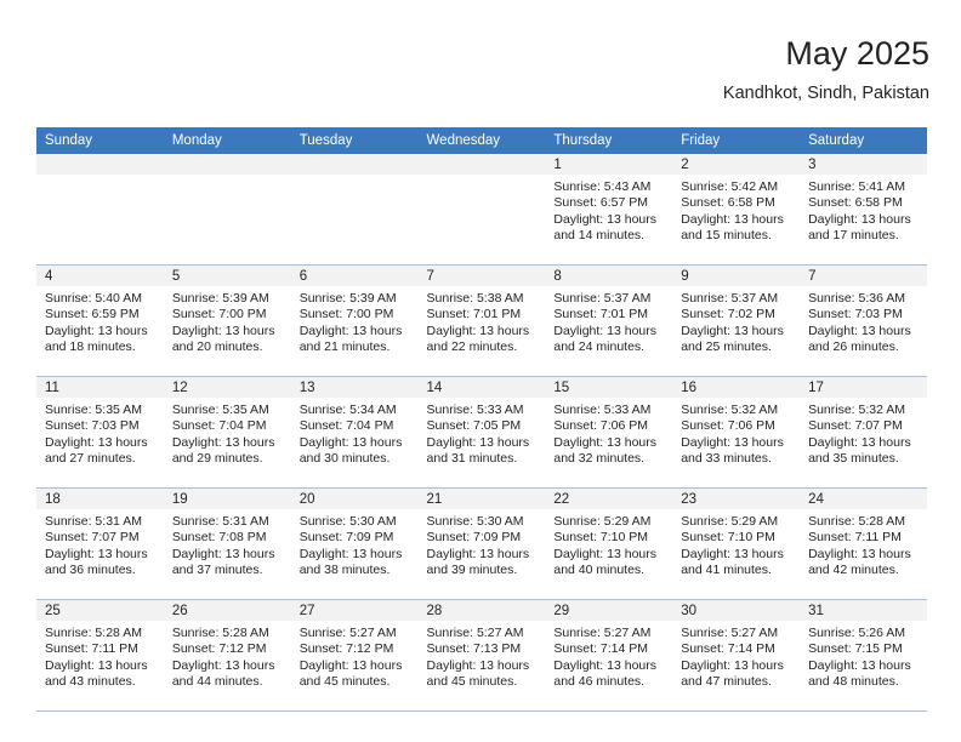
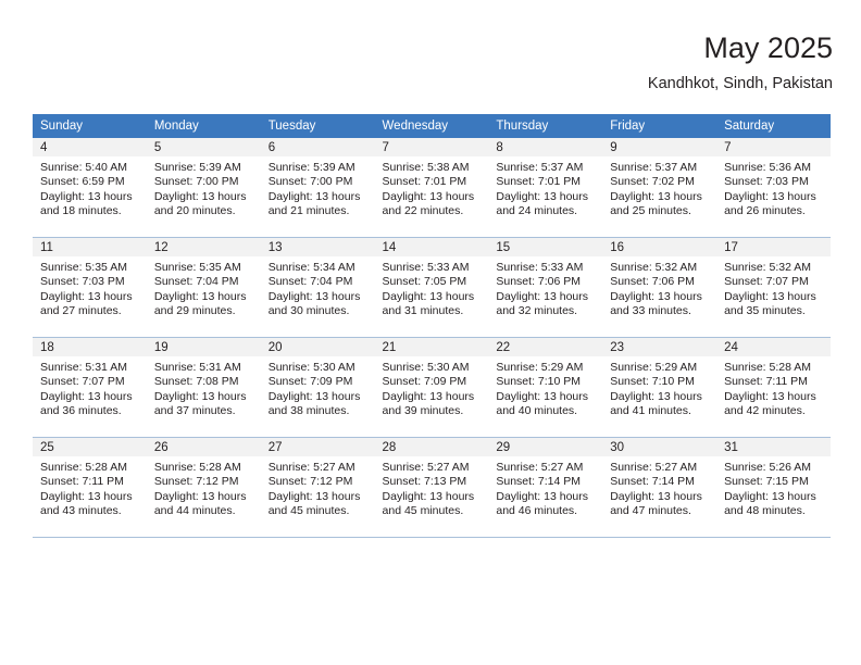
  May 2025
  Kandhkot, Sindh, Pakistan
  Sunday	Monday	Tuesday	Wednesday	Thursday	Friday	Saturday
- 				1Sunrise: 5:43 AMSunset: 6:57 PMDaylight: 13 hours and 14 minutes.	2Sunrise: 5:42 AMSunset: 6:58 PMDaylight: 13 hours and 15 minutes.	3Sunrise: 5:41 AMSunset: 6:58 PMDaylight: 13 hours and 17 minutes.
  4Sunrise: 5:40 AMSunset: 6:59 PMDaylight: 13 hours and 18 minutes.	5Sunrise: 5:39 AMSunset: 7:00 PMDaylight: 13 hours and 20 minutes.	6Sunrise: 5:39 AMSunset: 7:00 PMDaylight: 13 hours and 21 minutes.	7Sunrise: 5:38 AMSunset: 7:01 PMDaylight: 13 hours and 22 minutes.	8Sunrise: 5:37 AMSunset: 7:01 PMDaylight: 13 hours and 24 minutes.	9Sunrise: 5:37 AMSunset: 7:02 PMDaylight: 13 hours and 25 minutes.	7Sunrise: 5:36 AMSunset: 7:03 PMDaylight: 13 hours and 26 minutes.
  11Sunrise: 5:35 AMSunset: 7:03 PMDaylight: 13 hours and 27 minutes.	12Sunrise: 5:35 AMSunset: 7:04 PMDaylight: 13 hours and 29 minutes.	13Sunrise: 5:34 AMSunset: 7:04 PMDaylight: 13 hours and 30 minutes.	14Sunrise: 5:33 AMSunset: 7:05 PMDaylight: 13 hours and 31 minutes.	15Sunrise: 5:33 AMSunset: 7:06 PMDaylight: 13 hours and 32 minutes.	16Sunrise: 5:32 AMSunset: 7:06 PMDaylight: 13 hours and 33 minutes.	17Sunrise: 5:32 AMSunset: 7:07 PMDaylight: 13 hours and 35 minutes.
  18Sunrise: 5:31 AMSunset: 7:07 PMDaylight: 13 hours and 36 minutes.	19Sunrise: 5:31 AMSunset: 7:08 PMDaylight: 13 hours and 37 minutes.	20Sunrise: 5:30 AMSunset: 7:09 PMDaylight: 13 hours and 38 minutes.	21Sunrise: 5:30 AMSunset: 7:09 PMDaylight: 13 hours and 39 minutes.	22Sunrise: 5:29 AMSunset: 7:10 PMDaylight: 13 hours and 40 minutes.	23Sunrise: 5:29 AMSunset: 7:10 PMDaylight: 13 hours and 41 minutes.	24Sunrise: 5:28 AMSunset: 7:11 PMDaylight: 13 hours and 42 minutes.
  25Sunrise: 5:28 AMSunset: 7:11 PMDaylight: 13 hours and 43 minutes.	26Sunrise: 5:28 AMSunset: 7:12 PMDaylight: 13 hours and 44 minutes.	27Sunrise: 5:27 AMSunset: 7:12 PMDaylight: 13 hours and 45 minutes.	28Sunrise: 5:27 AMSunset: 7:13 PMDaylight: 13 hours and 45 minutes.	29Sunrise: 5:27 AMSunset: 7:14 PMDaylight: 13 hours and 46 minutes.	30Sunrise: 5:27 AMSunset: 7:14 PMDaylight: 13 hours and 47 minutes.	31Sunrise: 5:26 AMSunset: 7:15 PMDaylight: 13 hours and 48 minutes.
